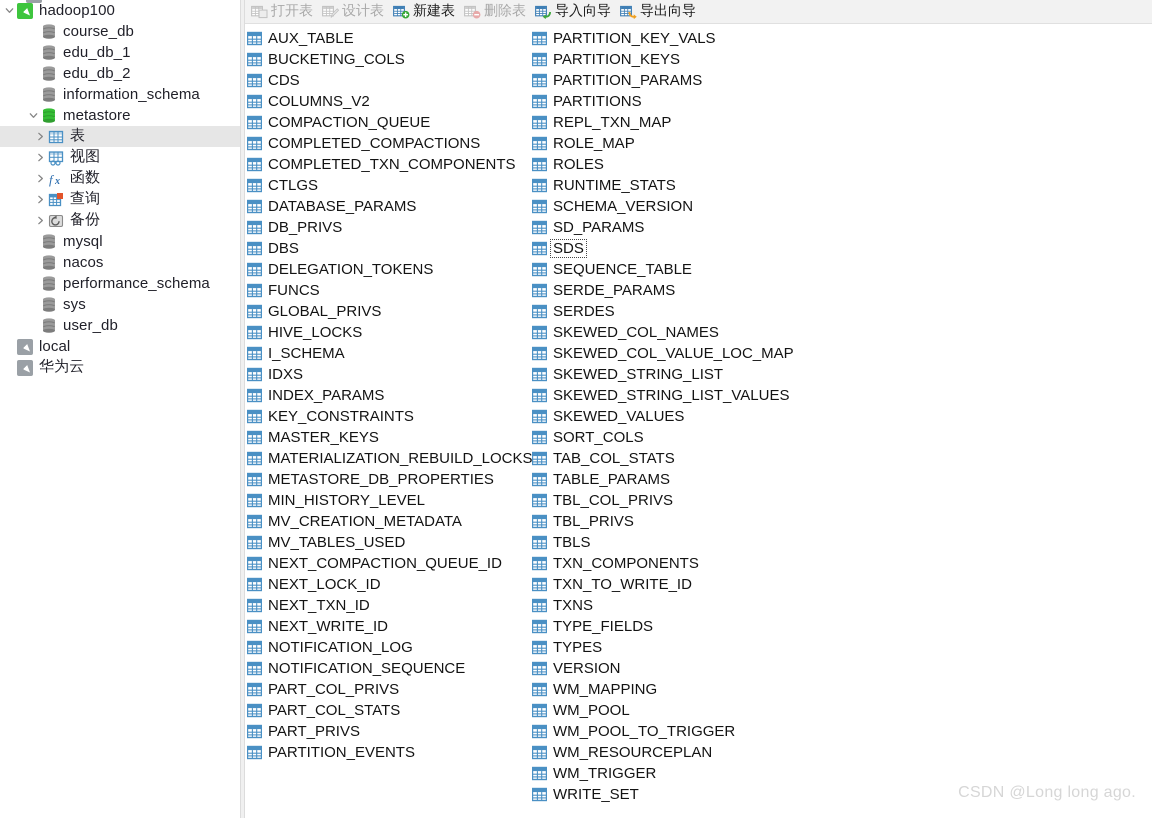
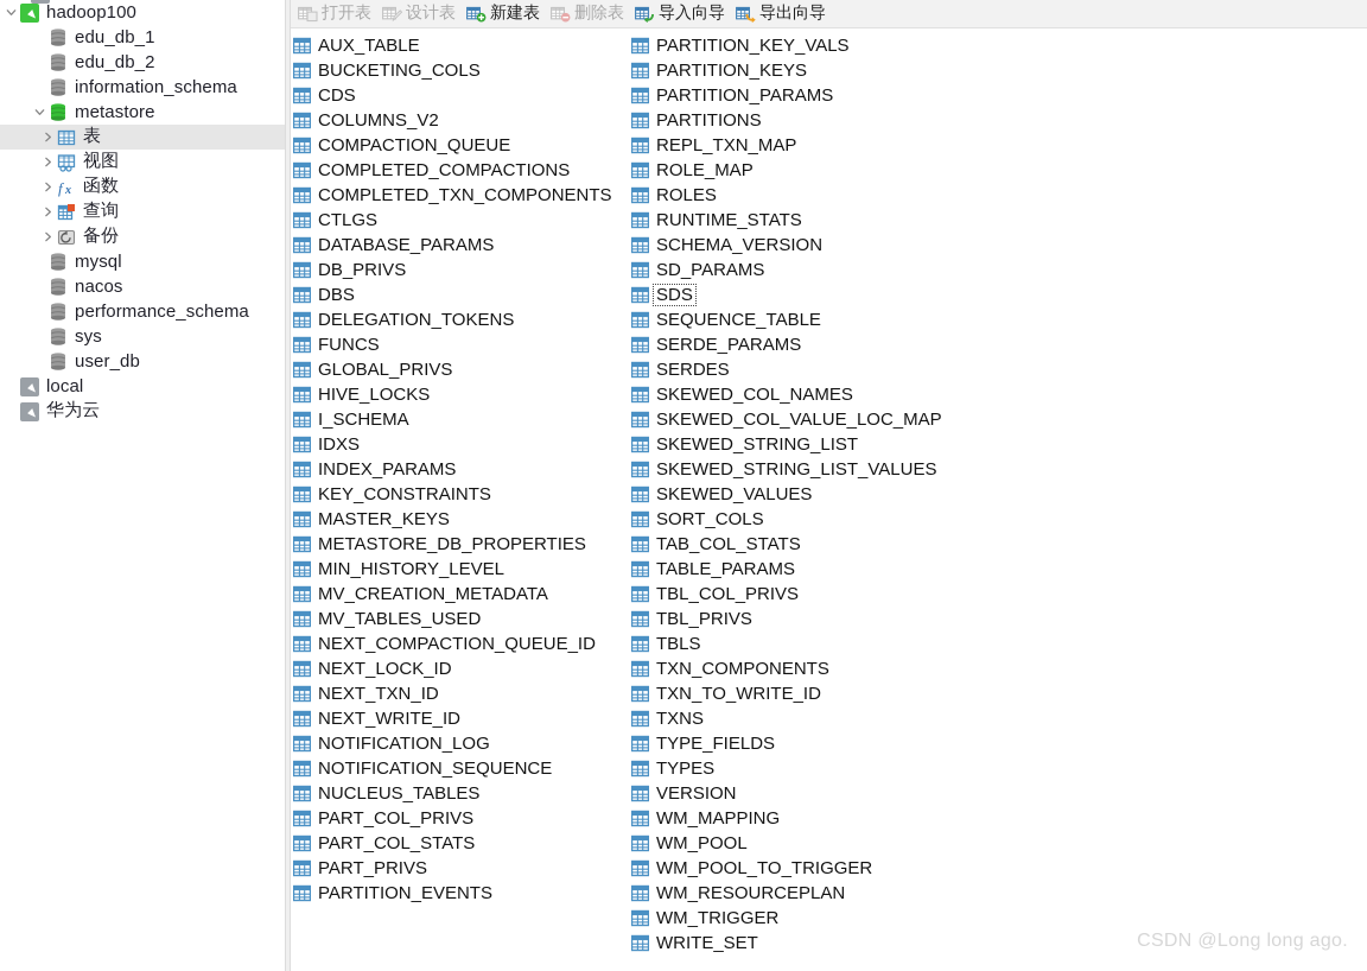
  hadoop100
- course_db
  edu_db_1
  edu_db_2
  information_schema
  metastore
  表
  视图
  f
  x
  函数
  查询
  备份
  mysql
  nacos
  performance_schema
  sys
  user_db
  local
  华为云
  打开表
  设计表
  新建表
  删除表
  导入向导
  导出向导
  AUX_TABLE
  BUCKETING_COLS
  CDS
  COLUMNS_V2
  COMPACTION_QUEUE
  COMPLETED_COMPACTIONS
  COMPLETED_TXN_COMPONENTS
  CTLGS
  DATABASE_PARAMS
  DB_PRIVS
  DBS
  DELEGATION_TOKENS
  FUNCS
  GLOBAL_PRIVS
  HIVE_LOCKS
  I_SCHEMA
  IDXS
  INDEX_PARAMS
  KEY_CONSTRAINTS
  MASTER_KEYS
- MATERIALIZATION_REBUILD_LOCKS
  METASTORE_DB_PROPERTIES
  MIN_HISTORY_LEVEL
  MV_CREATION_METADATA
  MV_TABLES_USED
  NEXT_COMPACTION_QUEUE_ID
  NEXT_LOCK_ID
  NEXT_TXN_ID
  NEXT_WRITE_ID
  NOTIFICATION_LOG
  NOTIFICATION_SEQUENCE
+ NUCLEUS_TABLES
  PART_COL_PRIVS
  PART_COL_STATS
  PART_PRIVS
  PARTITION_EVENTS
  PARTITION_KEY_VALS
  PARTITION_KEYS
  PARTITION_PARAMS
  PARTITIONS
  REPL_TXN_MAP
  ROLE_MAP
  ROLES
  RUNTIME_STATS
  SCHEMA_VERSION
  SD_PARAMS
  SDS
  SEQUENCE_TABLE
  SERDE_PARAMS
  SERDES
  SKEWED_COL_NAMES
  SKEWED_COL_VALUE_LOC_MAP
  SKEWED_STRING_LIST
  SKEWED_STRING_LIST_VALUES
  SKEWED_VALUES
  SORT_COLS
  TAB_COL_STATS
  TABLE_PARAMS
  TBL_COL_PRIVS
  TBL_PRIVS
  TBLS
  TXN_COMPONENTS
  TXN_TO_WRITE_ID
  TXNS
  TYPE_FIELDS
  TYPES
  VERSION
  WM_MAPPING
  WM_POOL
  WM_POOL_TO_TRIGGER
  WM_RESOURCEPLAN
  WM_TRIGGER
  WRITE_SET
  CSDN @Long long ago.
